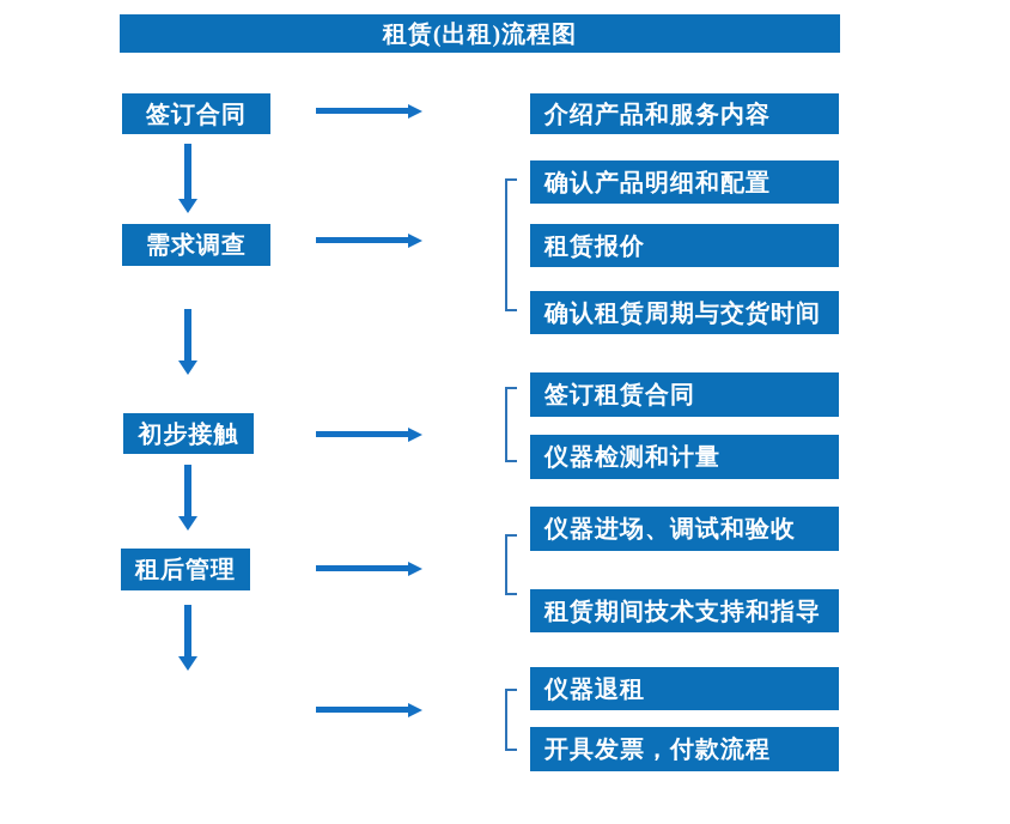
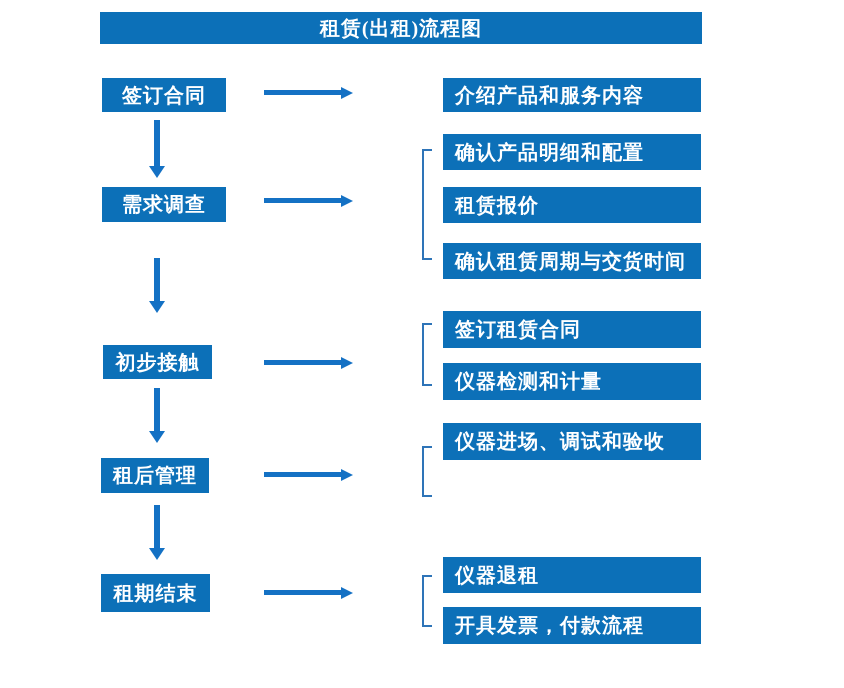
  租赁(出租)流程图
  签订合同
  需求调查
  初步接触
  租后管理
+ 租期结束
  介绍产品和服务内容
  确认产品明细和配置
  租赁报价
  确认租赁周期与交货时间
  签订租赁合同
  仪器检测和计量
  仪器进场、调试和验收
- 租赁期间技术支持和指导
  仪器退租
  开具发票，付款流程
